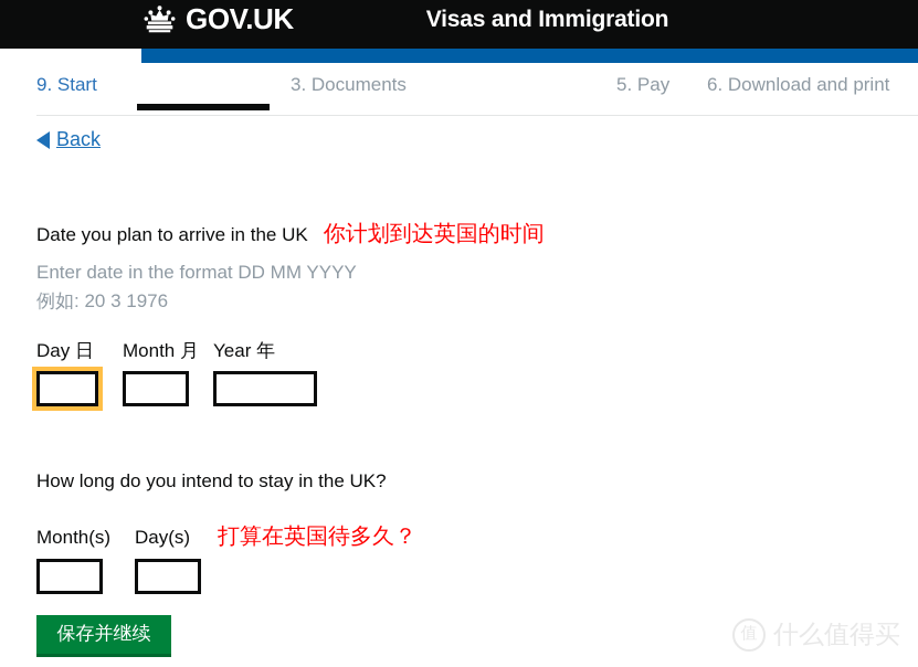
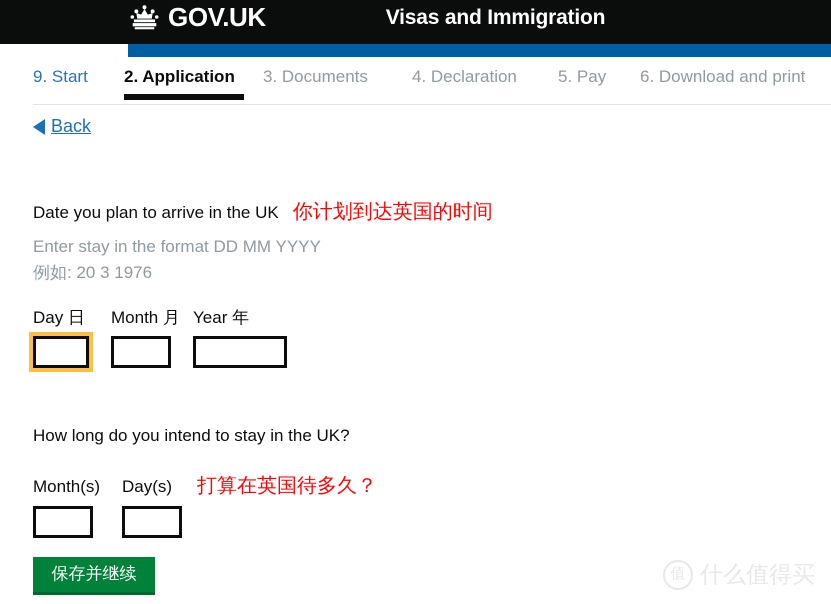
  GOV.UK
  Visas and Immigration
  9. Start
+ 2. Application
  3. Documents
+ 4. Declaration
  5. Pay
  6. Download and print
  Back
  Date you plan to arrive in the UK
  你计划到达英国的时间
- Enter date in the format DD MM YYYY
+ Enter stay in the format DD MM YYYY
  例如: 20 3 1976
  Day 日
  Month 月
  Year 年
  How long do you intend to stay in the UK?
  Month(s)
  Day(s)
  打算在英国待多久？
  保存并继续
